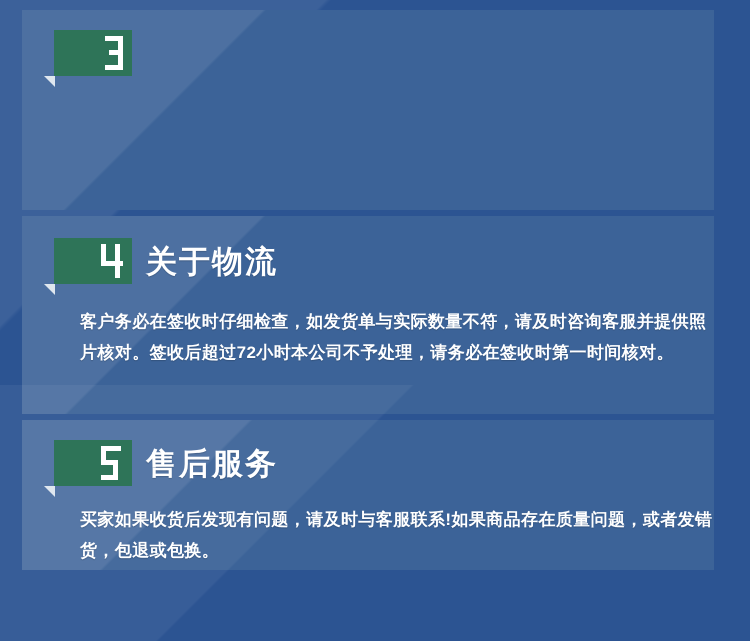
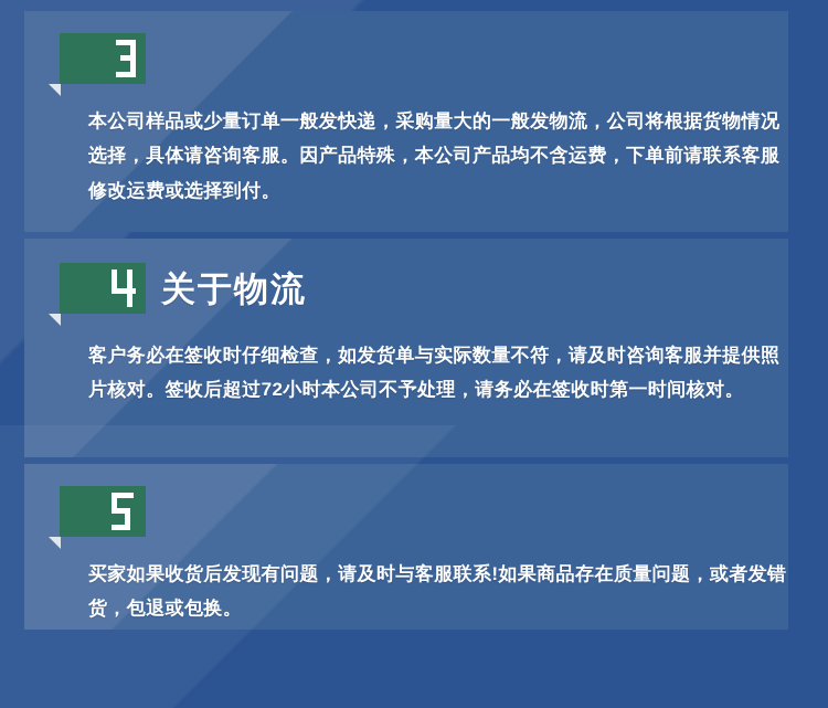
+ 本公司样品或少量订单一般发快递，采购量大的一般发物流，公司将根据货物情况选择，具体请咨询客服。因产品特殊，本公司产品均不含运费，下单前请联系客服修改运费或选择到付。
  关于物流
  客户务必在签收时仔细检查，如发货单与实际数量不符，请及时咨询客服并提供照片核对。签收后超过72小时本公司不予处理，请务必在签收时第一时间核对。
- 售后服务
  买家如果收货后发现有问题，请及时与客服联系!如果商品存在质量问题，或者发错货，包退或包换。
